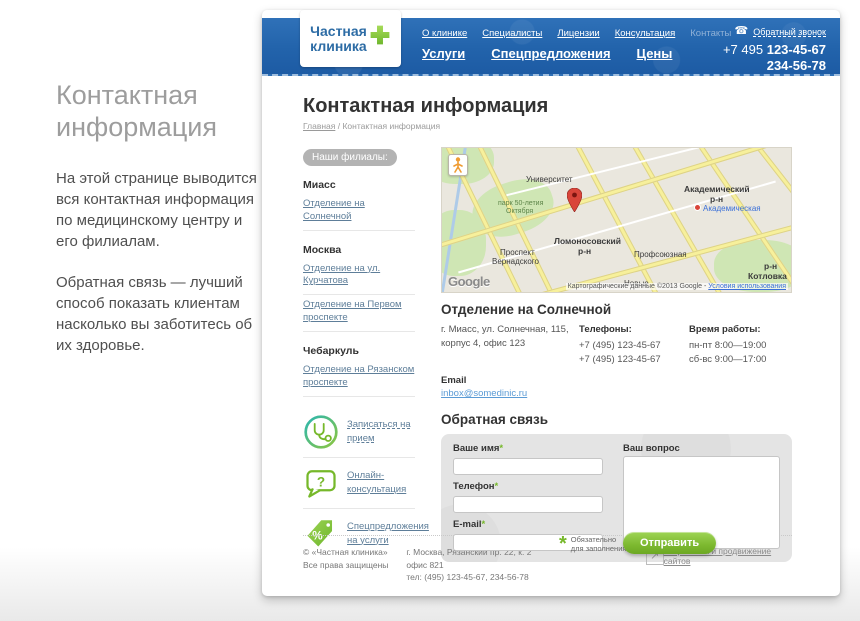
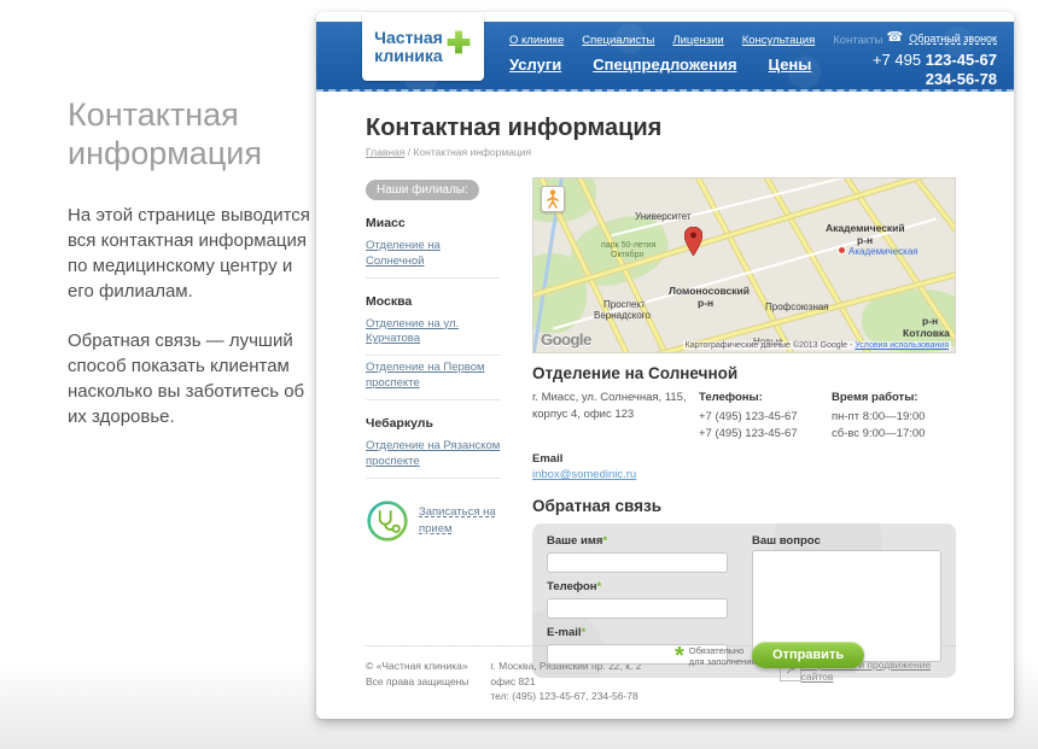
  Контактная информация
  На этой странице выводится вся контактная информация по медицинскому центру и его филиалам.
  Обратная связь — лучший способ показать клиентам насколько вы заботитесь об их здоровье.
  О клинике
  Специалисты
  Лицензии
  Консультация
  Контакты
  Услуги
  Спецпредложения
  Цены
  ☎
  Обратный звонок
  +7 495 123-45-67
  234-56-78
  Частная
  клиника
  Контактная информация
  Главная / Контактная информация
  Наши филиалы:
  Миасс
  Отделение на Солнечной
  Москва
  Отделение на ул. Курчатова
  Отделение на Первом проспекте
  Чебаркуль
  Отделение на Рязанском проспекте
  Записаться на прием
- ?
- Онлайн-консультация
- %
- Спецпредложения на услуги
  Университет
  Академический
  р-н
  Академическая
  Ломоносовский
  р-н
  Профсоюзная
  Проспект
  Вернадского
  р-н
  Котловка
  Новые
  Google
  Отделение на Солнечной
  г. Миасс, ул. Солнечная, 115, корпус 4, офис 123
  Телефоны:
  +7 (495) 123-45-67
  +7 (495) 123-45-67
  Время работы:
  пн-пт 8:00—19:00
  сб-вс 9:00—17:00
  Email
  inbox@somedinic.ru
  Обратная связь
  Ваше имя*
  Телефон*
  E-mail*
  Ваш вопрос
  *
  Обязательно
  для заполнени
  Отправить
  © «Частная клиника»
  Все права защищены
  г. Москва, Рязанский пр. 22, к. 2
  офис 821
  тел: (495) 123-45-67, 234-56-78
  ↗
